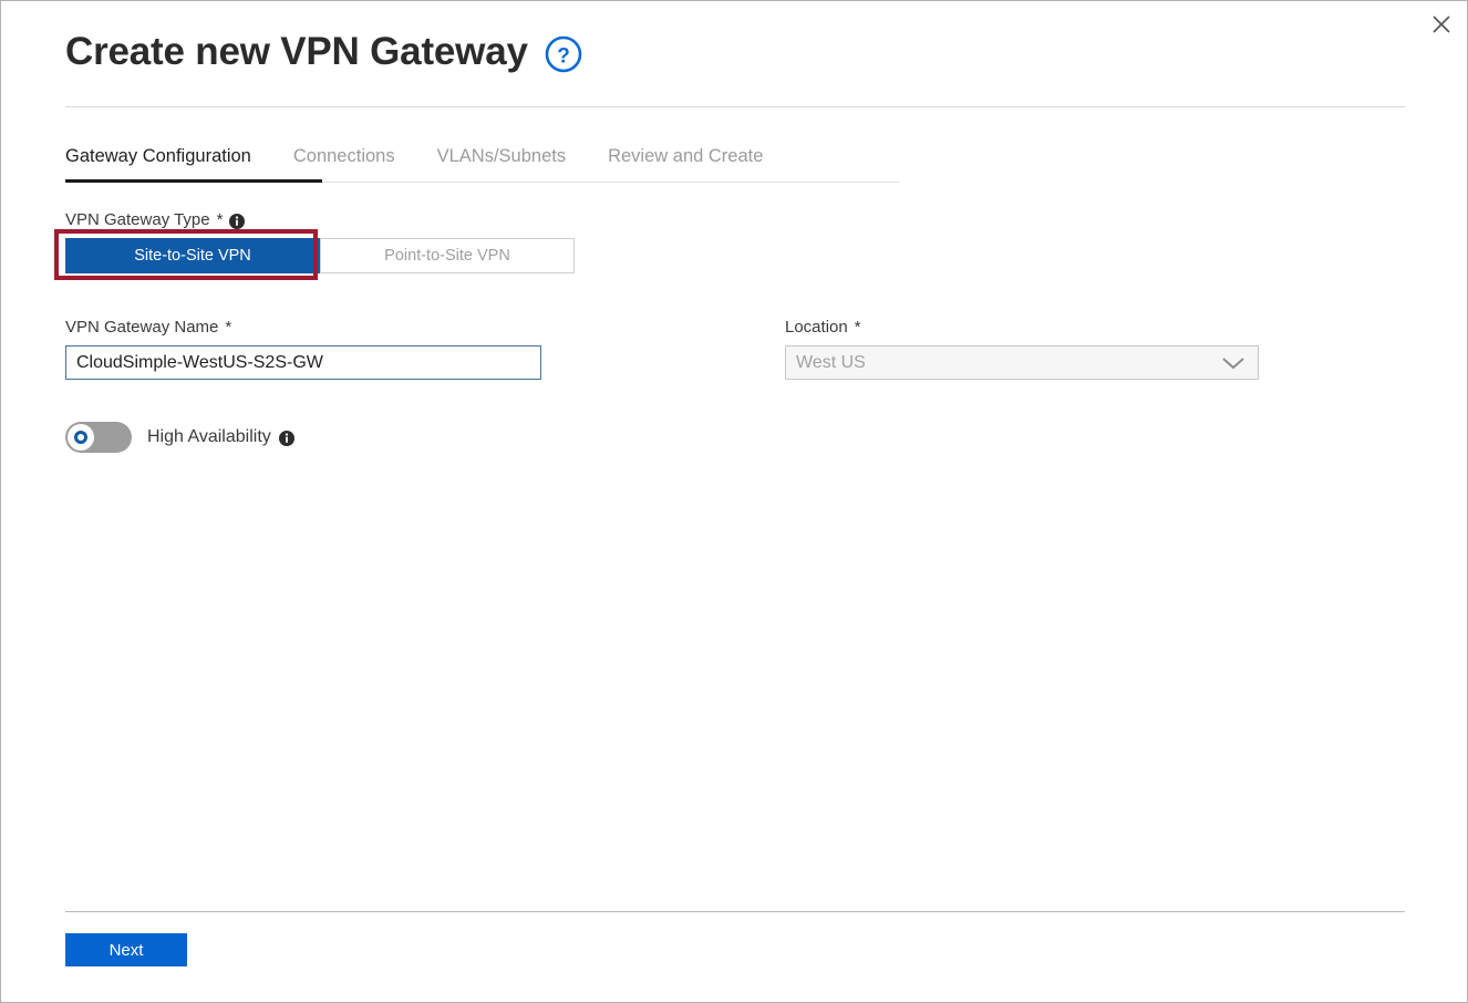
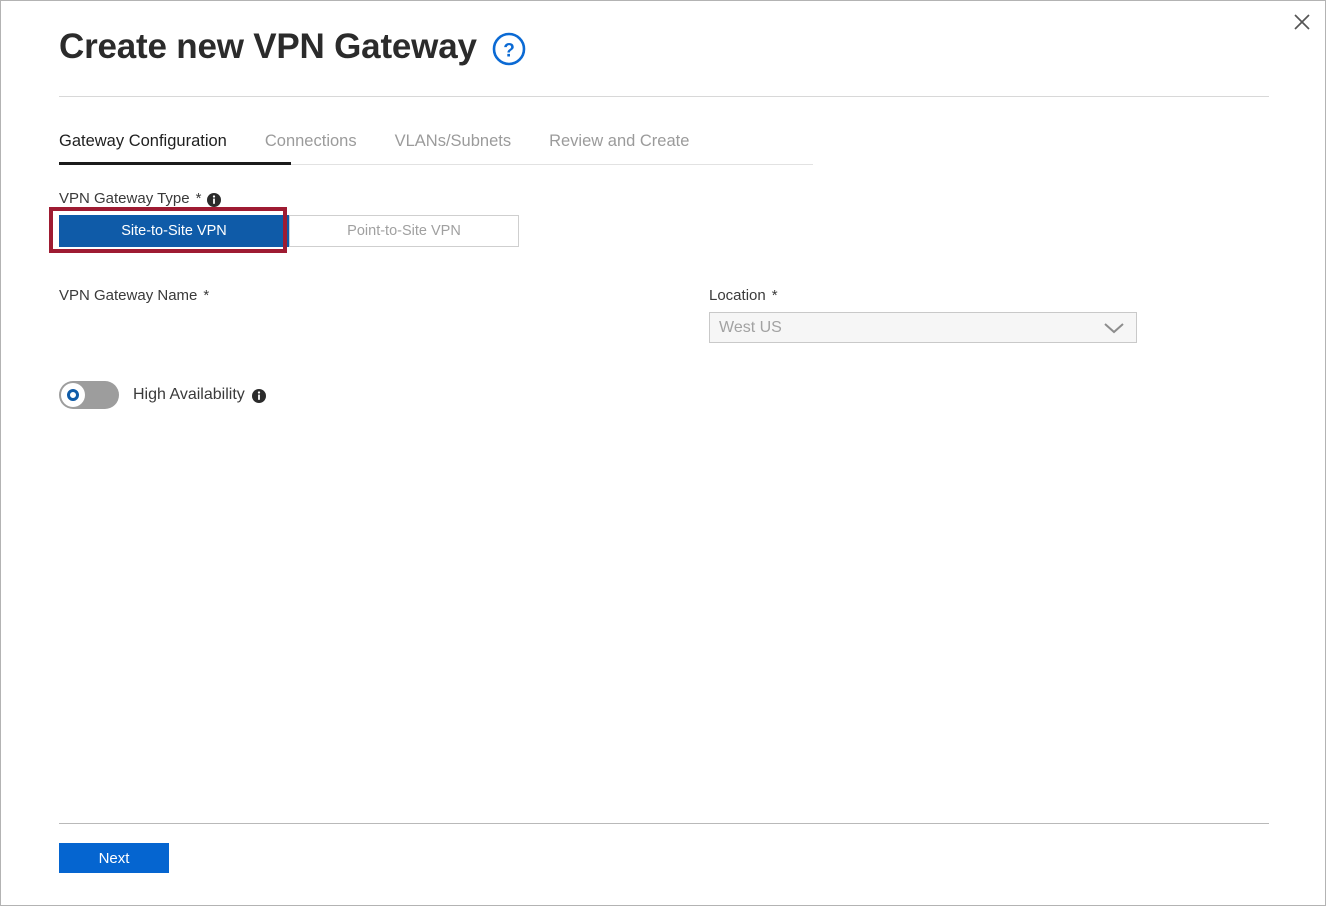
  Create new VPN Gateway
  ?
  Gateway Configuration
  Connections
  VLANs/Subnets
  Review and Create
  VPN Gateway Type
  *
  Site-to-Site VPN
  Point-to-Site VPN
  VPN Gateway Name
  *
- CloudSimple-WestUS-S2S-GW
  Location
  *
  West US
  High Availability
  Next
